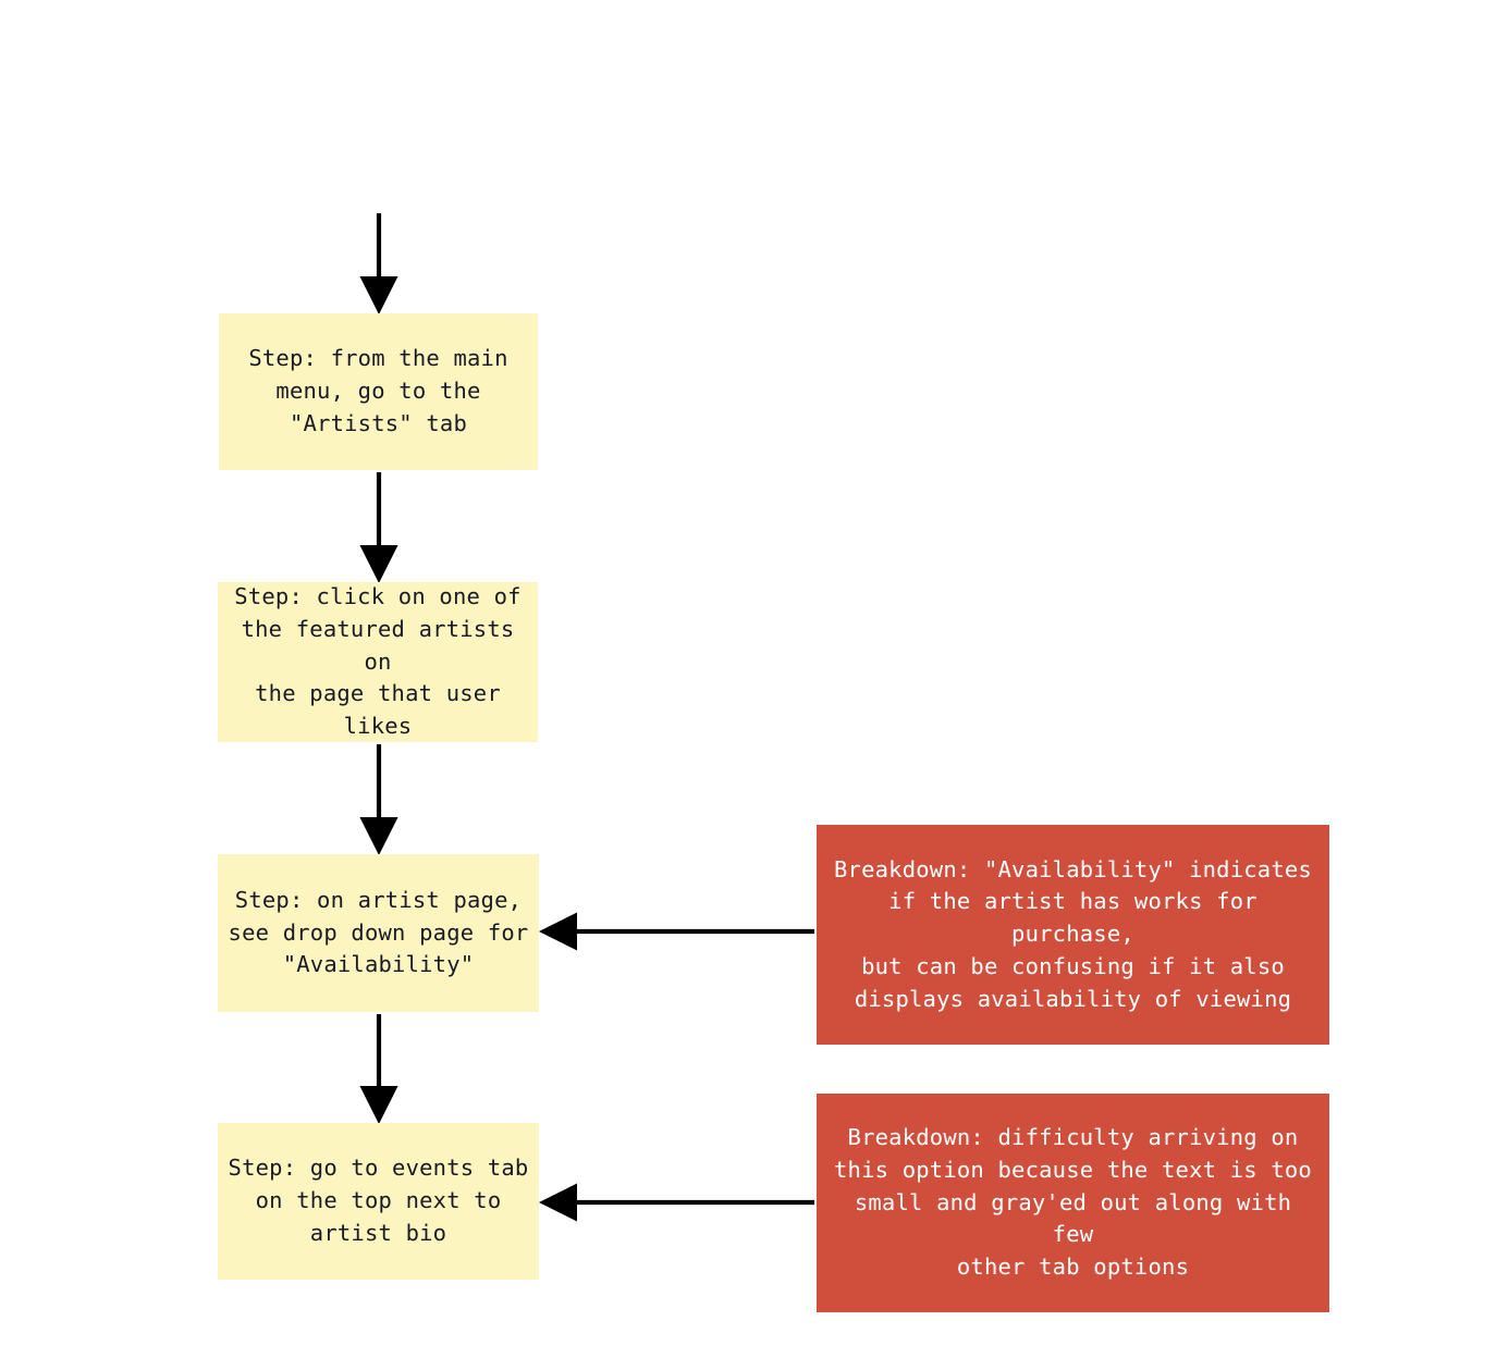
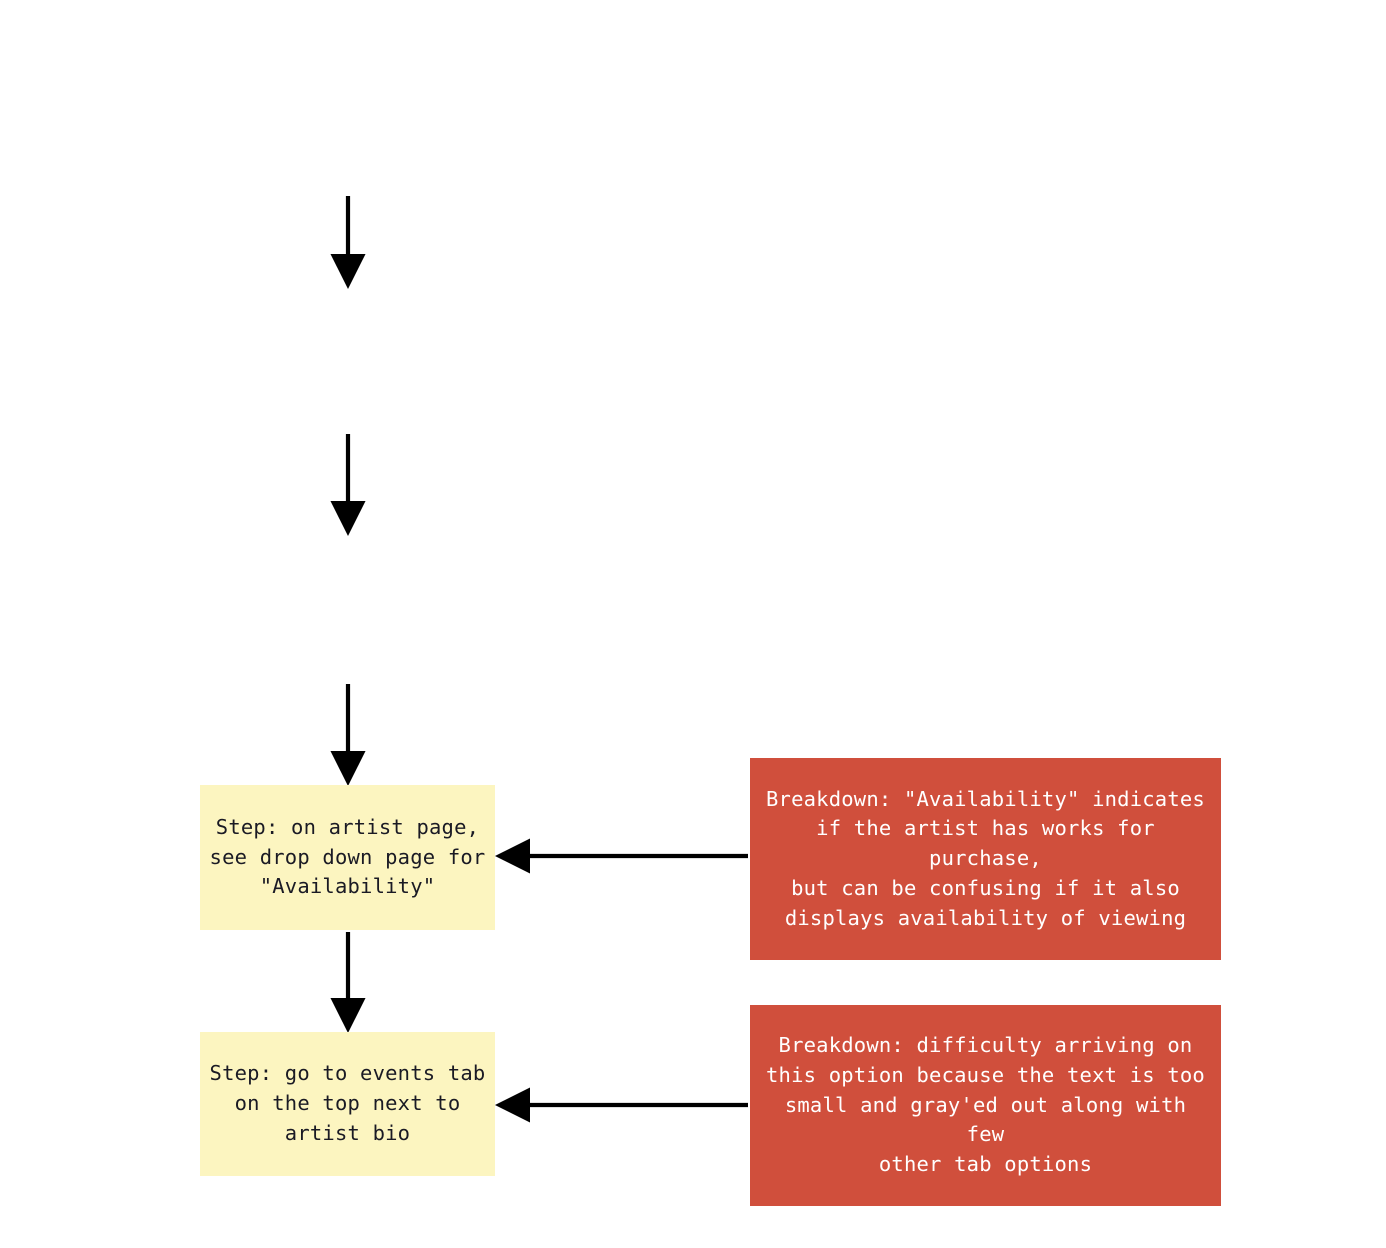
- Step: from the main
- menu, go to the
- "Artists" tab
- Step: click on one of
- the featured artists on
- the page that user
- likes
  Step: on artist page,
  see drop down page for
  "Availability"
  Step: go to events tab
  on the top next to
  artist bio
  Breakdown: "Availability" indicates
  if the artist has works for purchase,
  but can be confusing if it also
  displays availability of viewing
  Breakdown: difficulty arriving on
  this option because the text is too
  small and gray'ed out along with few
  other tab options
